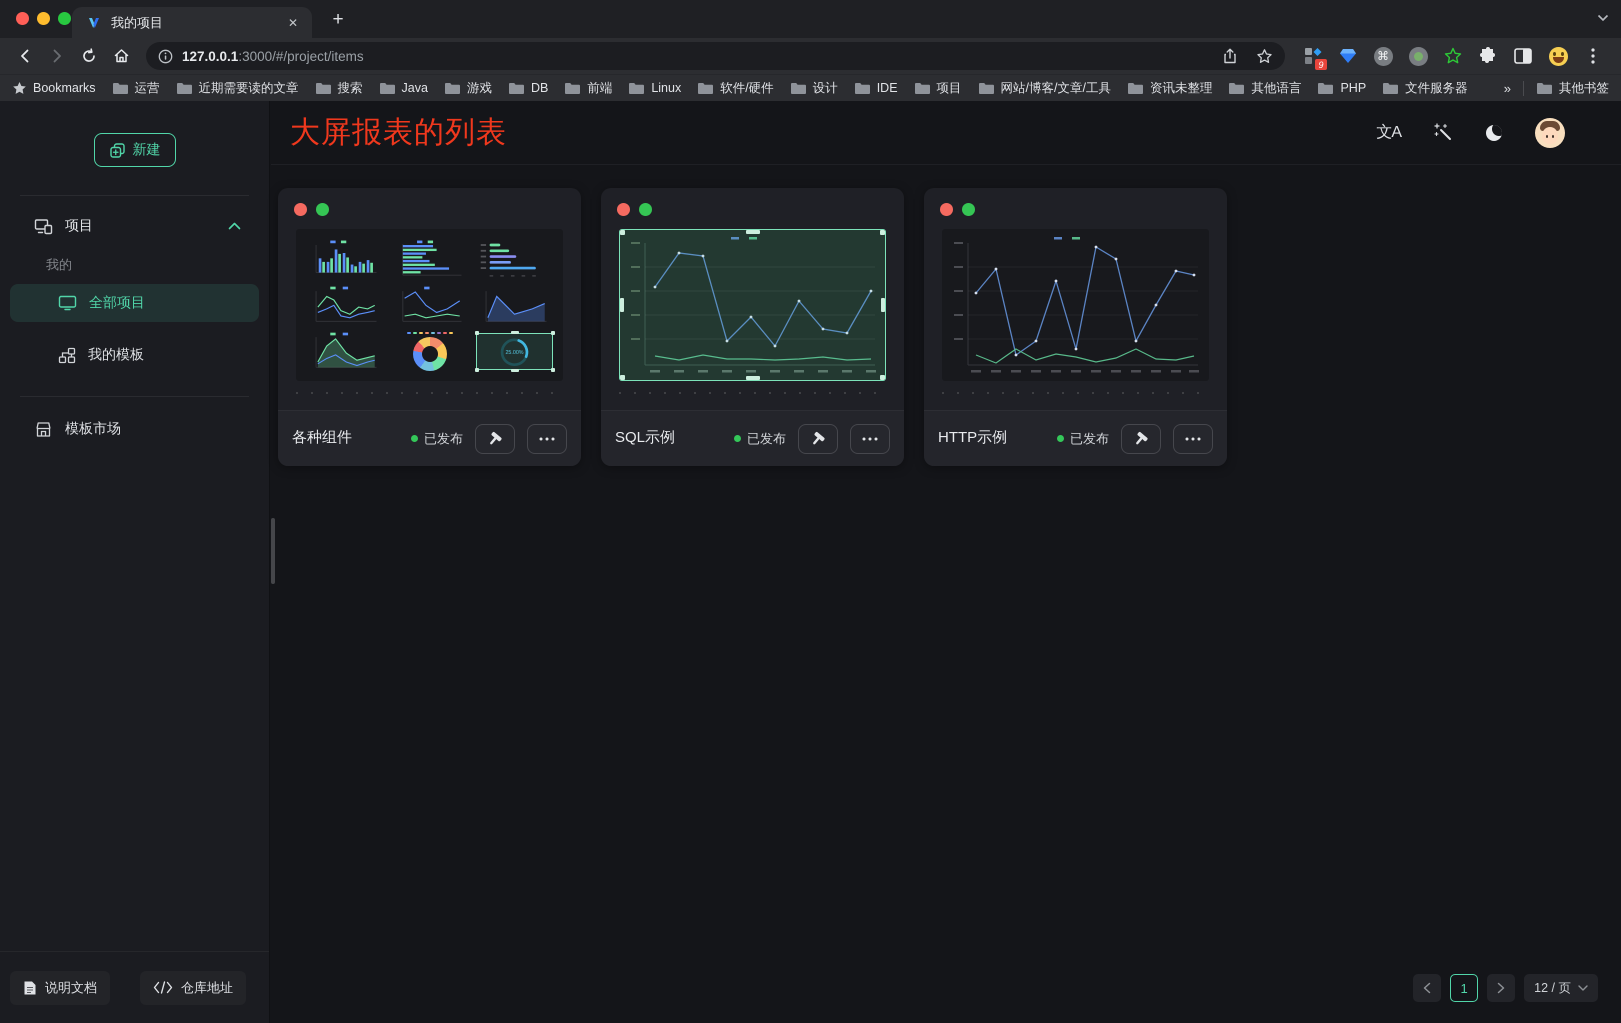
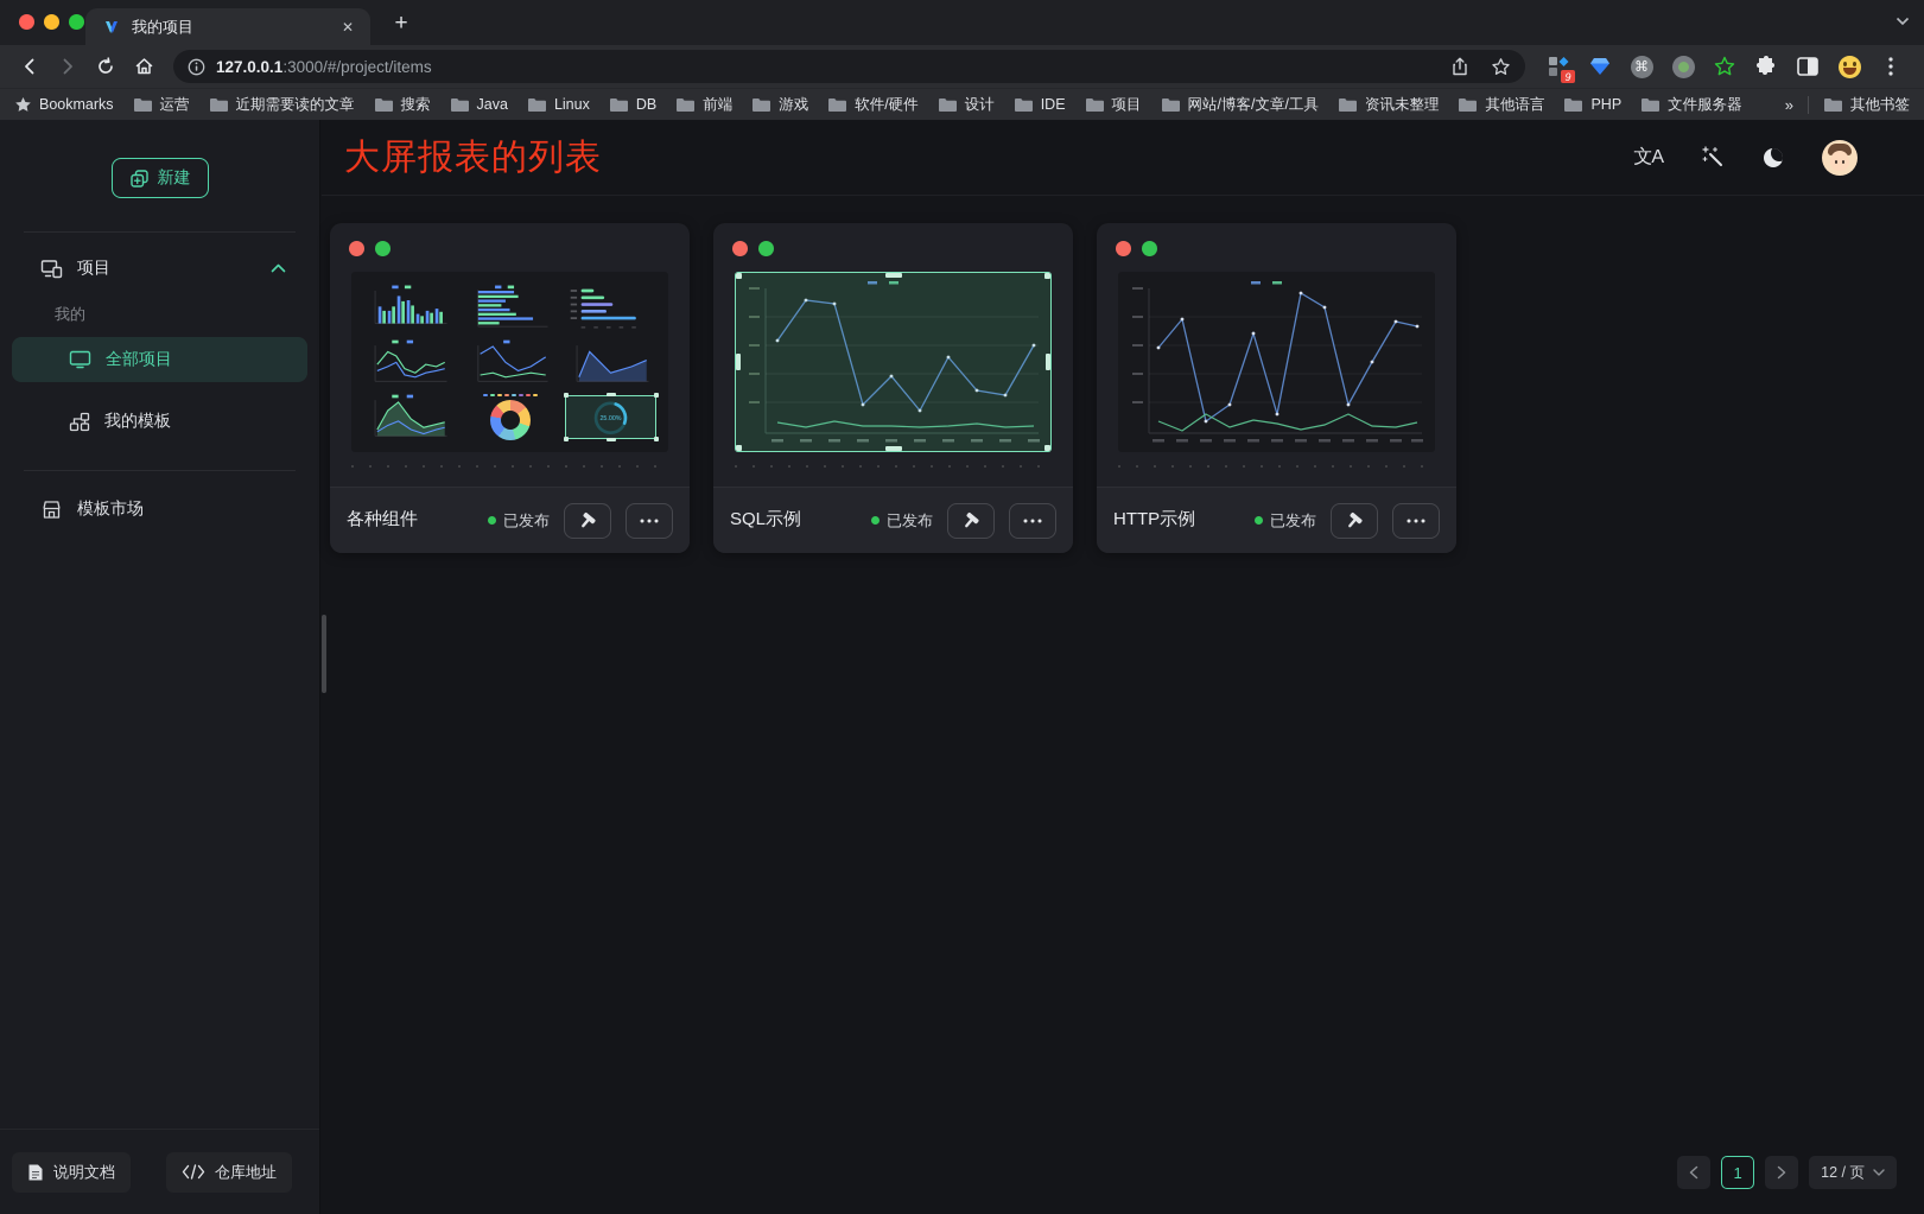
  我的项目
  ✕
  +
  127.0.0.1:3000/#/project/items
  9
  ⌘
  Bookmarks
  运营
  近期需要读的文章
  搜索
  Java
- 游戏
+ Linux
  DB
  前端
- Linux
+ 游戏
  软件/硬件
  设计
  IDE
  项目
  网站/博客/文章/工具
  资讯未整理
  其他语言
  PHP
  文件服务器
  »
  其他书签
  新建
  项目
  我的
  全部项目
  我的模板
  模板市场
  说明文档
  仓库地址
  大屏报表的列表
  文A
  各种组件
  已发布
  SQL示例
  已发布
  HTTP示例
  已发布
  1
  12 / 页
